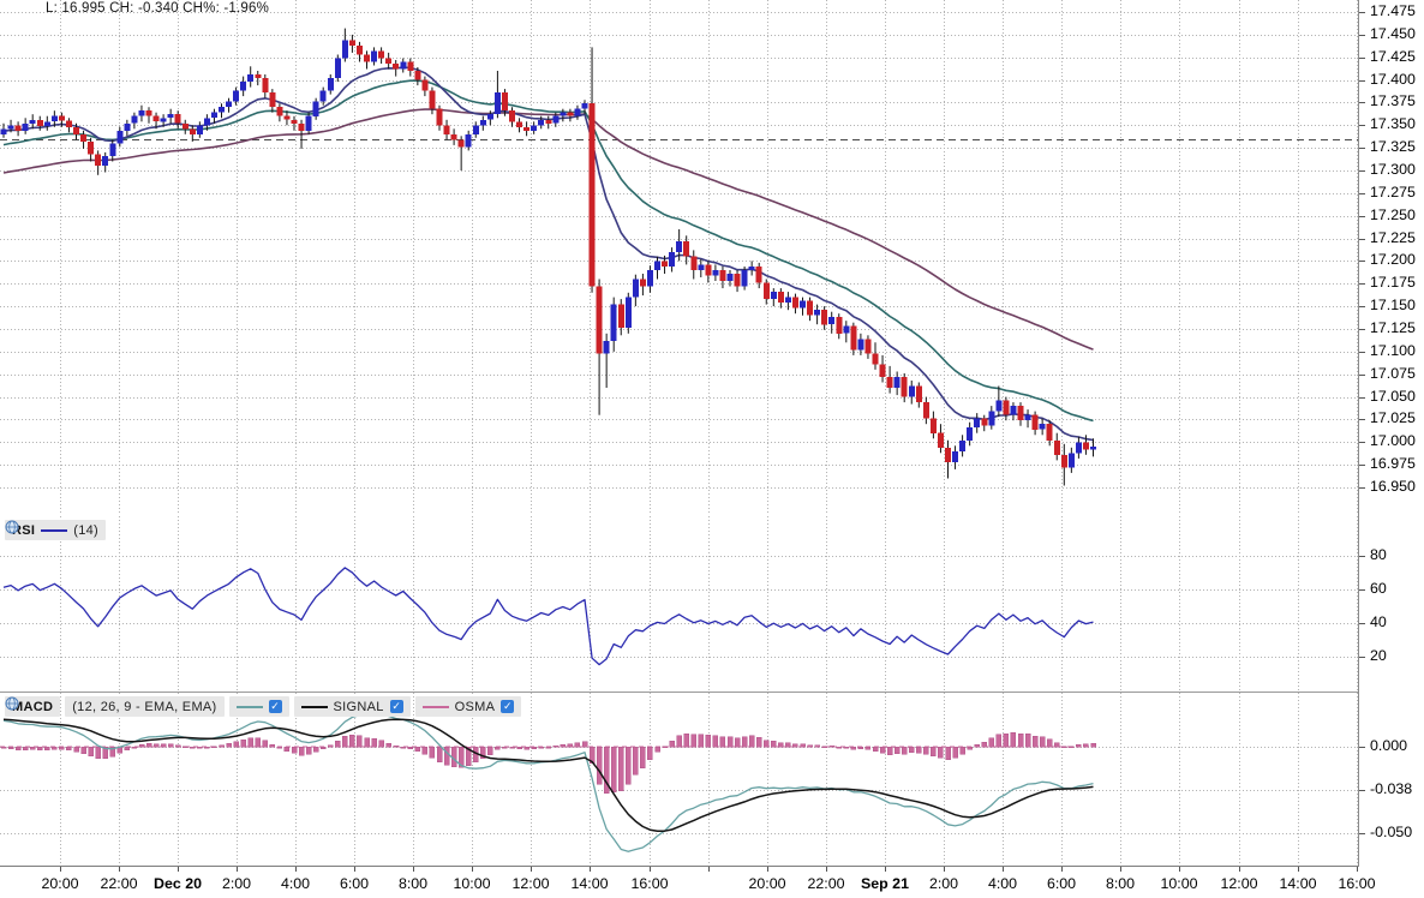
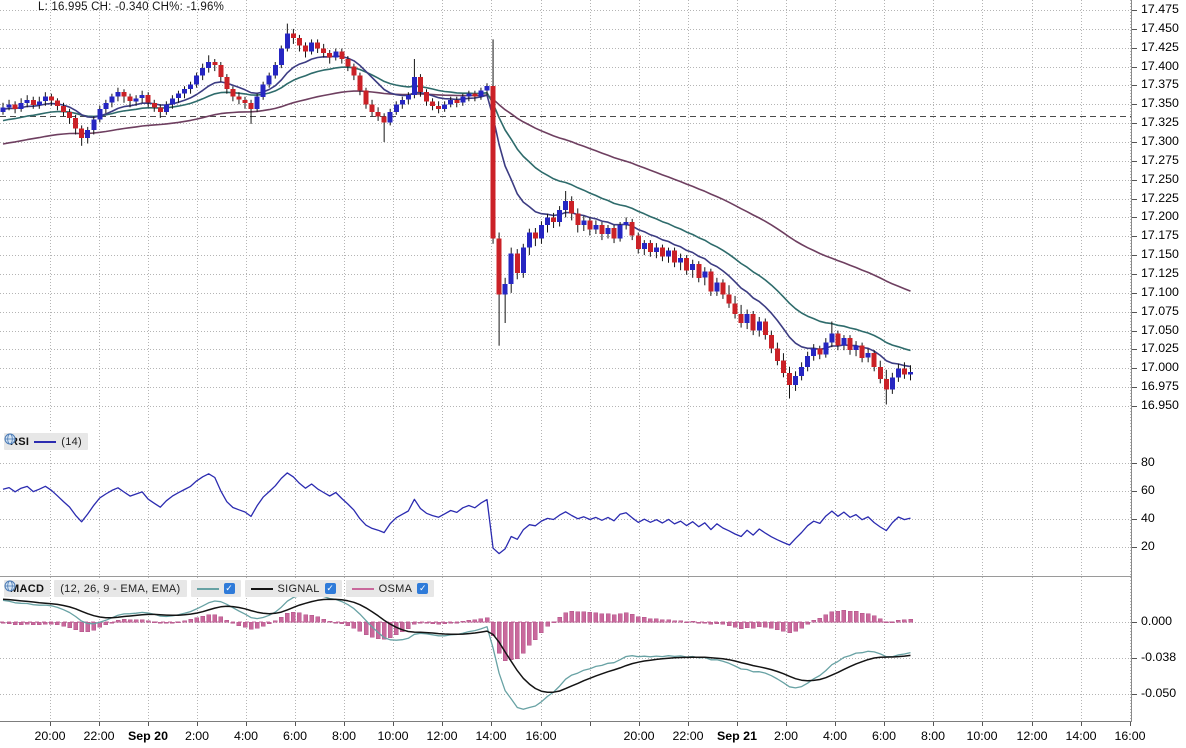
  L: 16.995 CH: -0.340 CH%: -1.96%
  (14)
  ACD
  (12, 26, 9 - EMA, EMA)
  SIGNAL
  OSMA
  17.475
  17.450
  17.425
  17.400
  17.375
  17.350
  17.325
  17.300
  17.275
  17.250
  17.225
  17.200
  17.175
  17.150
  17.125
  17.100
  17.075
  17.050
  17.025
  17.000
  16.975
  16.950
  80
  60
  40
  20
  0.000
  -0.038
  -0.050
  20:00
  22:00
- Dec 20
+ Sep 20
  2:00
  4:00
  6:00
  8:00
  10:00
  12:00
  14:00
  16:00
  20:00
  22:00
  Sep 21
  2:00
  4:00
  6:00
  8:00
  10:00
  12:00
  14:00
  16:00
